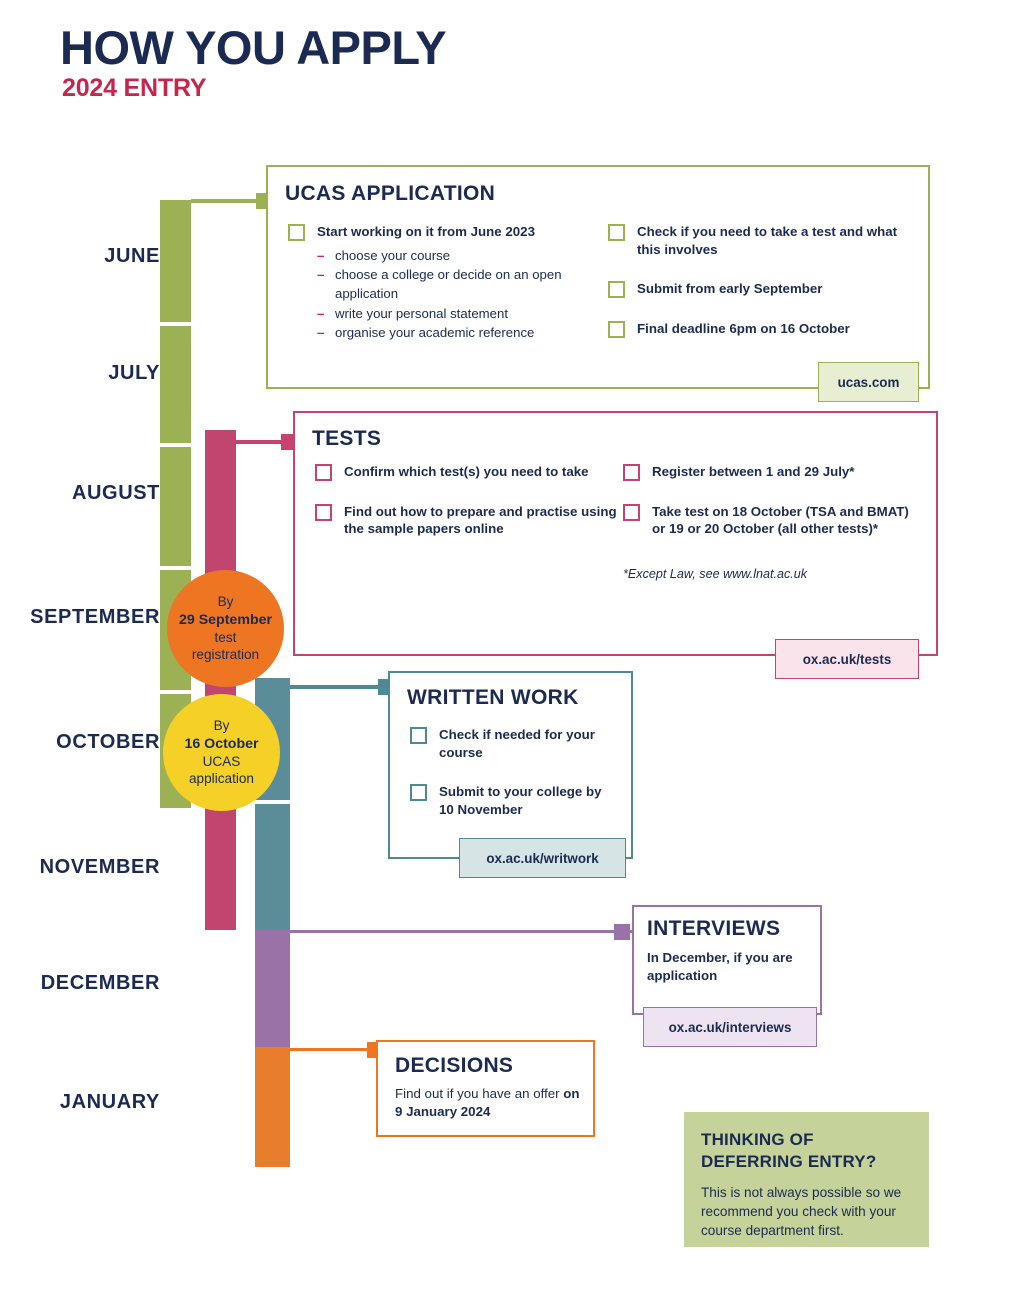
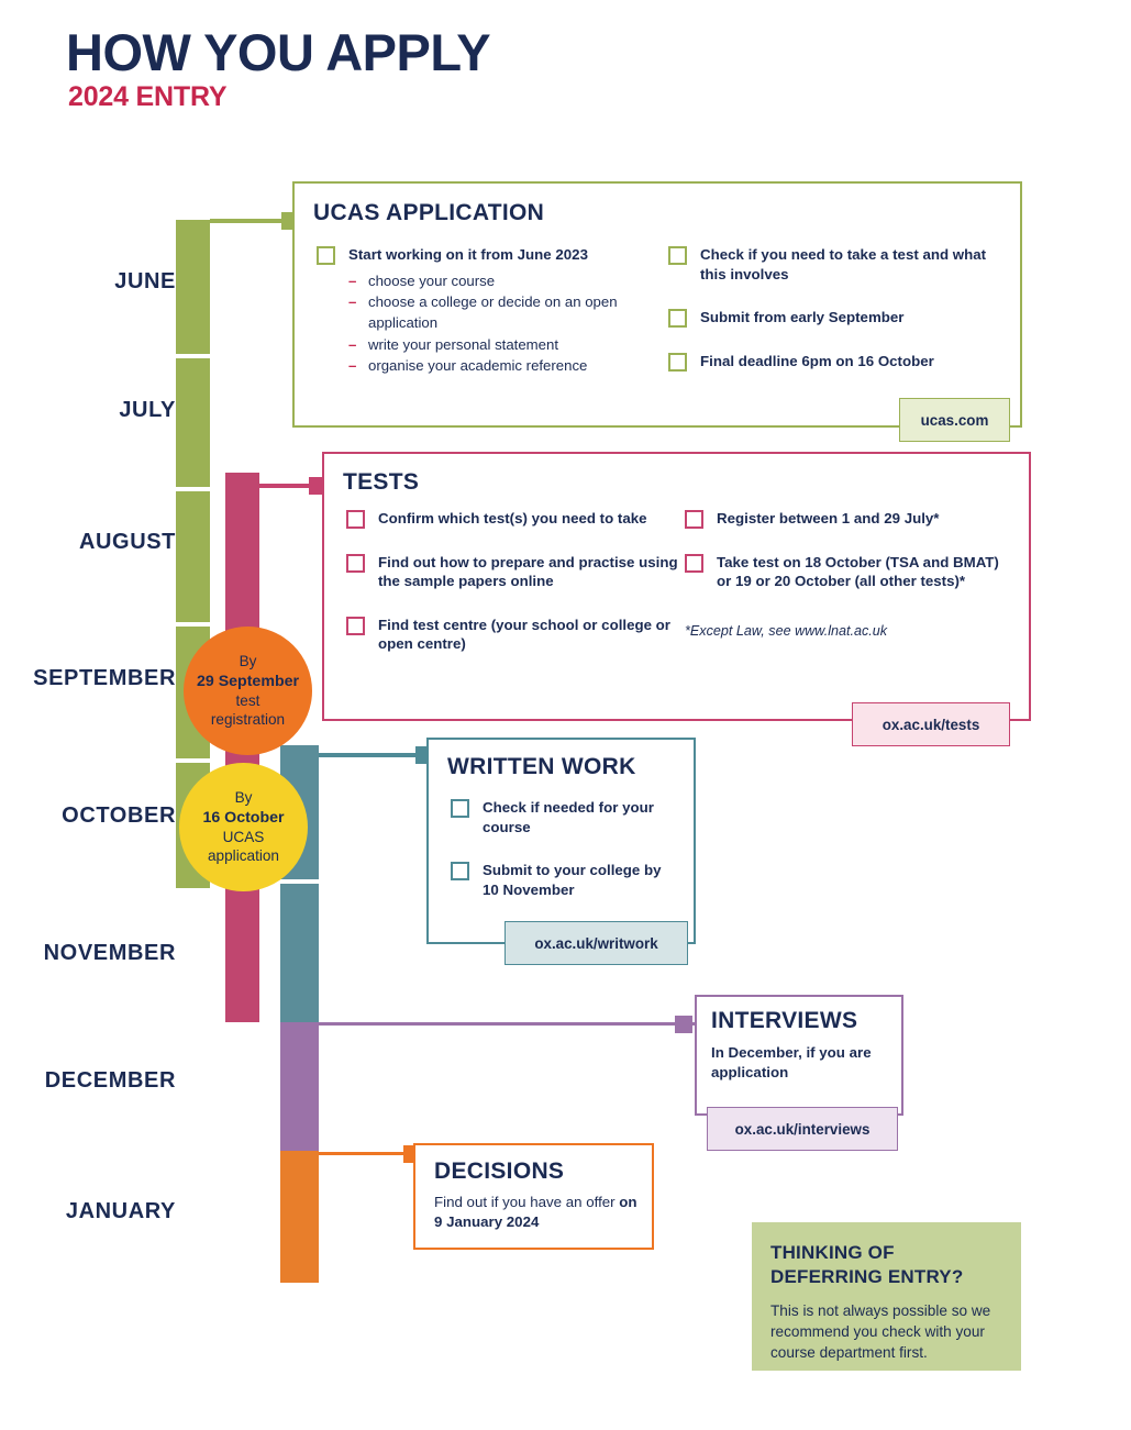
  HOW YOU APPLY
  2024 ENTRY
  JUNE
  JULY
  AUGUST
  SEPTEMBER
  OCTOBER
  NOVEMBER
  DECEMBER
  JANUARY
  UCAS APPLICATION
  Start working on it from June 2023
  choose your course
  choose a college or decide on an open application
  write your personal statement
  organise your academic reference
  Check if you need to take a test and what this involves
  Submit from early September
  Final deadline 6pm on 16 October
  ucas.com
  TESTS
  Confirm which test(s) you need to take
  Find out how to prepare and practise using the sample papers online
+ Find test centre (your school or college or open centre)
  Register between 1 and 29 July*
  Take test on 18 October (TSA and BMAT) or 19 or 20 October (all other tests)*
  *Except Law, see www.lnat.ac.uk
  ox.ac.uk/tests
  WRITTEN WORK
  Check if needed for your course
  Submit to your college by 10 November
  ox.ac.uk/writwork
  INTERVIEWS
  In December, if you are application
  ox.ac.uk/interviews
  DECISIONS
  Find out if you have an offer on 9 January 2024
  THINKING OF
  DEFERRING ENTRY?
  This is not always possible so we recommend you check with your course department first.
  By
  29 September
  test
  registration
  By
  16 October
  UCAS
  application
